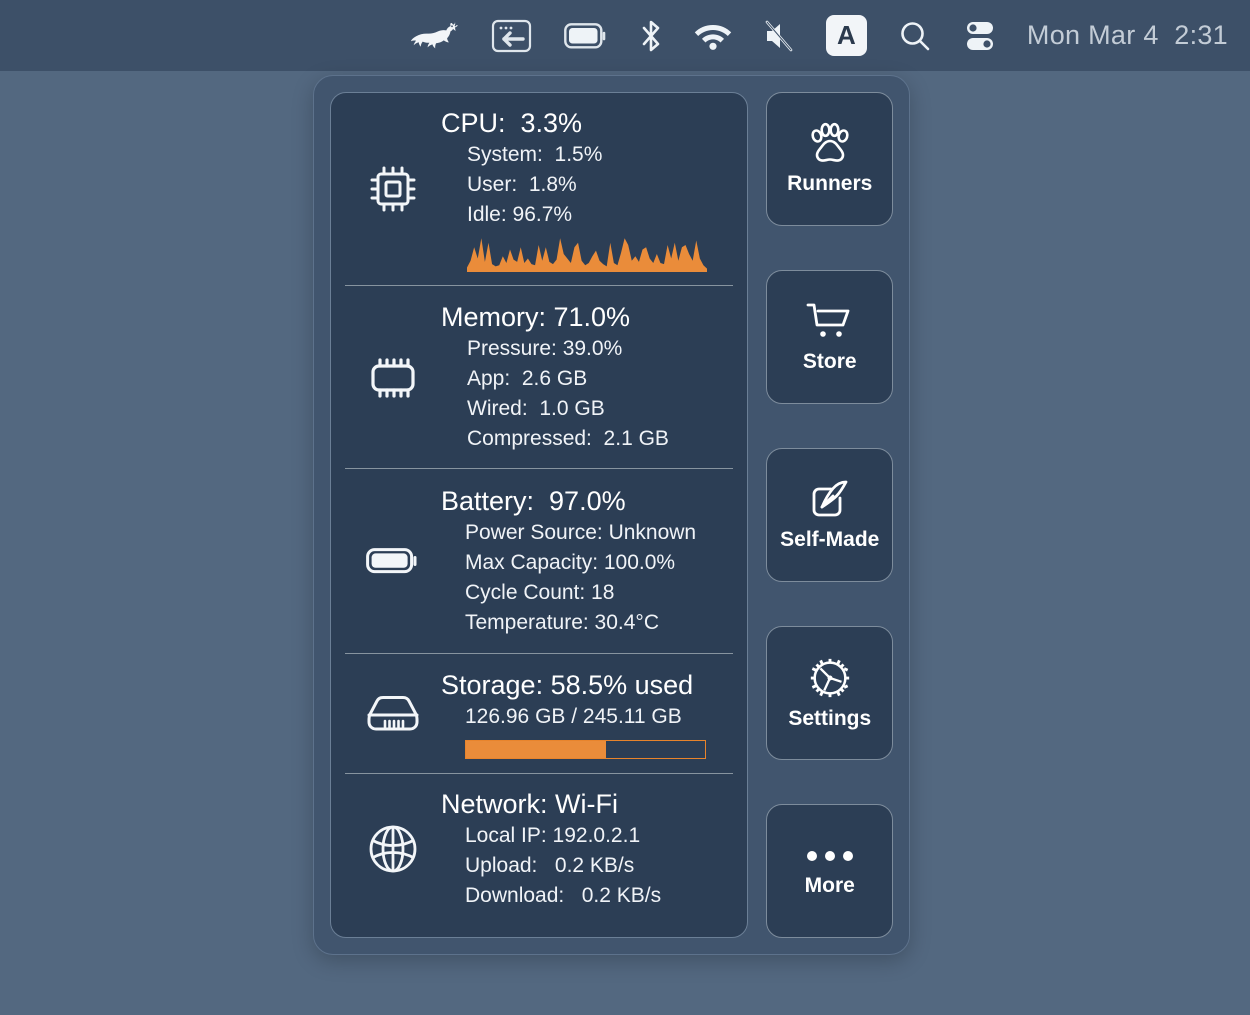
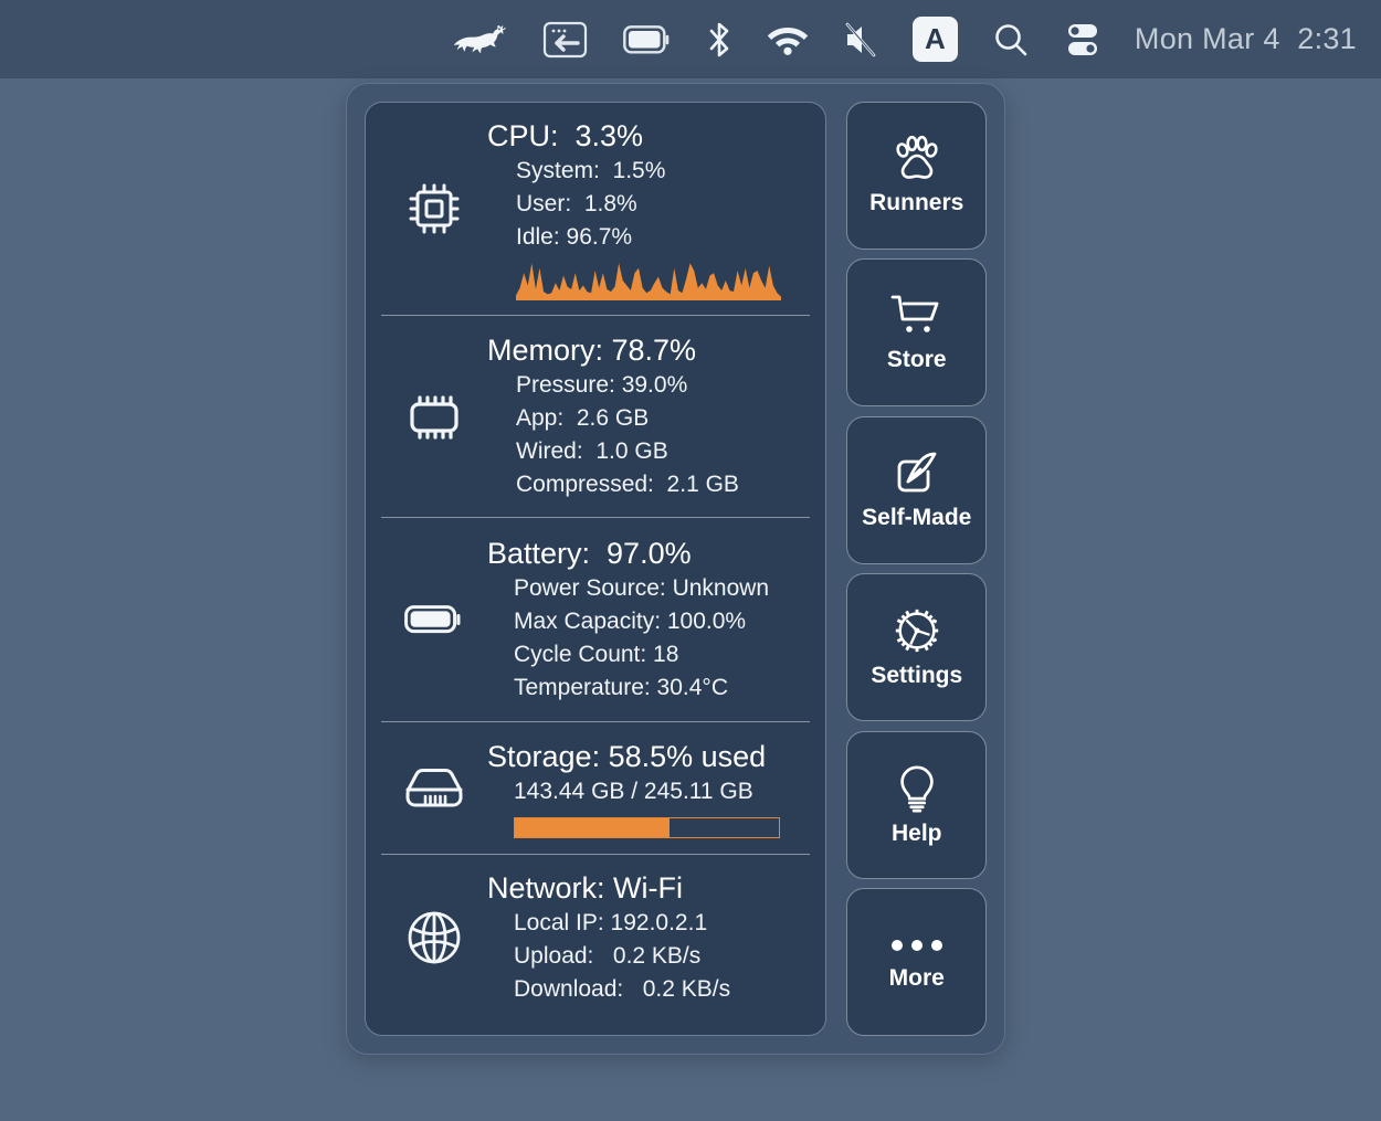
  A
  Mon Mar 4 2:31
  CPU: 3.3%
  System: 1.5%
  User: 1.8%
  Idle: 96.7%
- Memory: 71.0%
+ Memory: 78.7%
  Pressure: 39.0%
  App: 2.6 GB
  Wired: 1.0 GB
  Compressed: 2.1 GB
  Battery: 97.0%
  Power Source: Unknown
  Max Capacity: 100.0%
  Cycle Count: 18
  Temperature: 30.4°C
  Storage: 58.5% used
- 126.96 GB / 245.11 GB
+ 143.44 GB / 245.11 GB
  Network: Wi-Fi
  Local IP: 192.0.2.1
  Upload: 0.2 KB/s
  Download: 0.2 KB/s
  Runners
  Store
  Self-Made
  Settings
+ Help
  More
